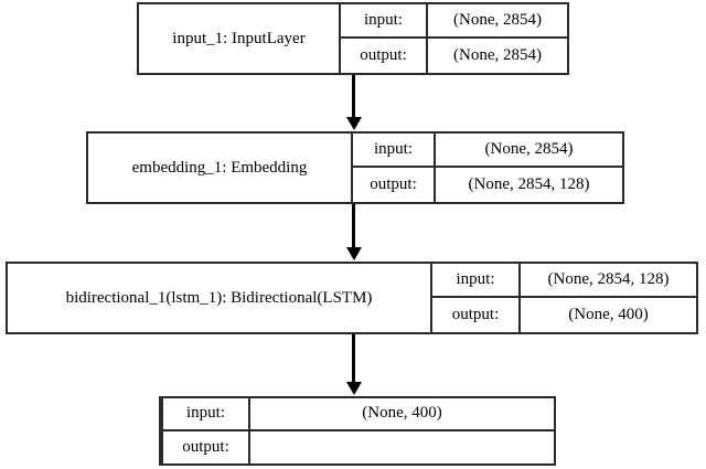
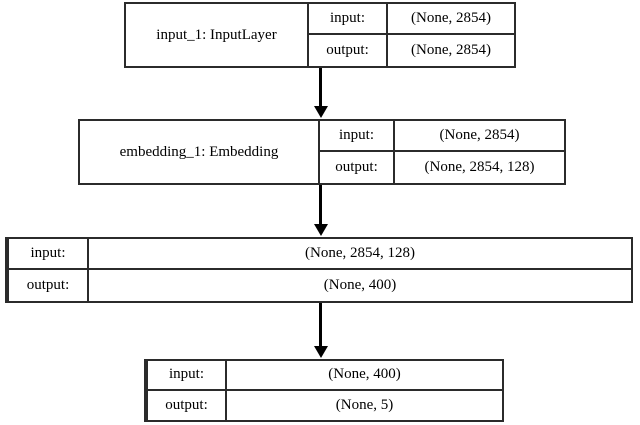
  input_1: InputLayer
  input:
  (None, 2854)
  output:
  (None, 2854)
  embedding_1: Embedding
  input:
  (None, 2854)
  output:
  (None, 2854, 128)
- bidirectional_1(lstm_1): Bidirectional(LSTM)
  input:
  (None, 2854, 128)
  output:
  (None, 400)
  input:
  (None, 400)
  output:
+ (None, 5)
